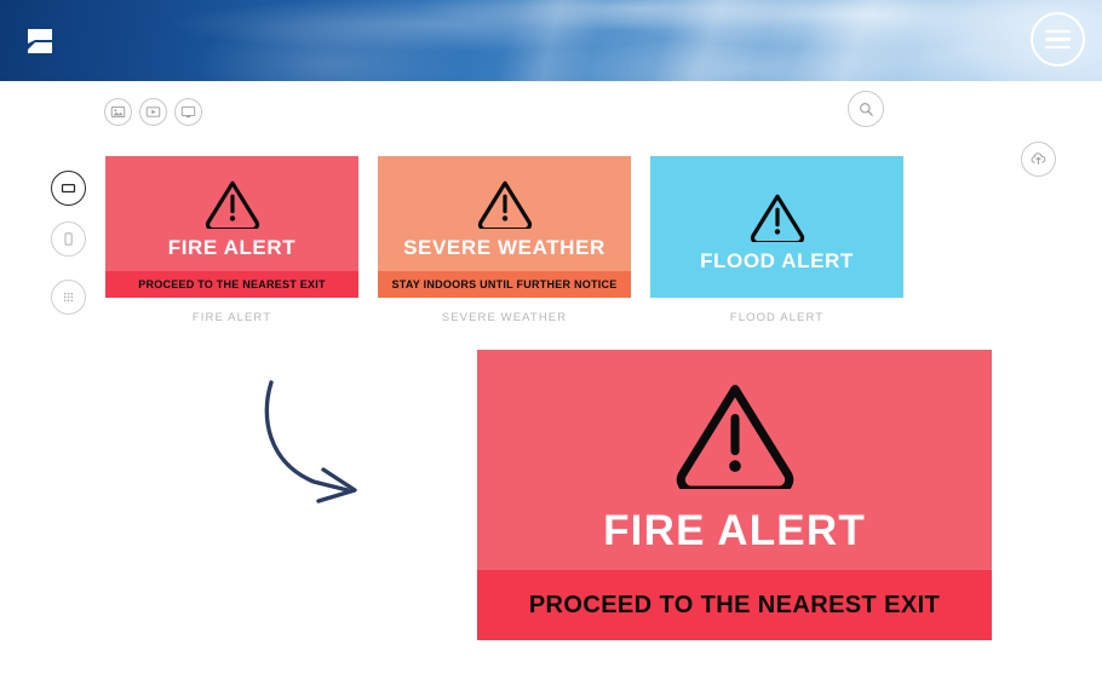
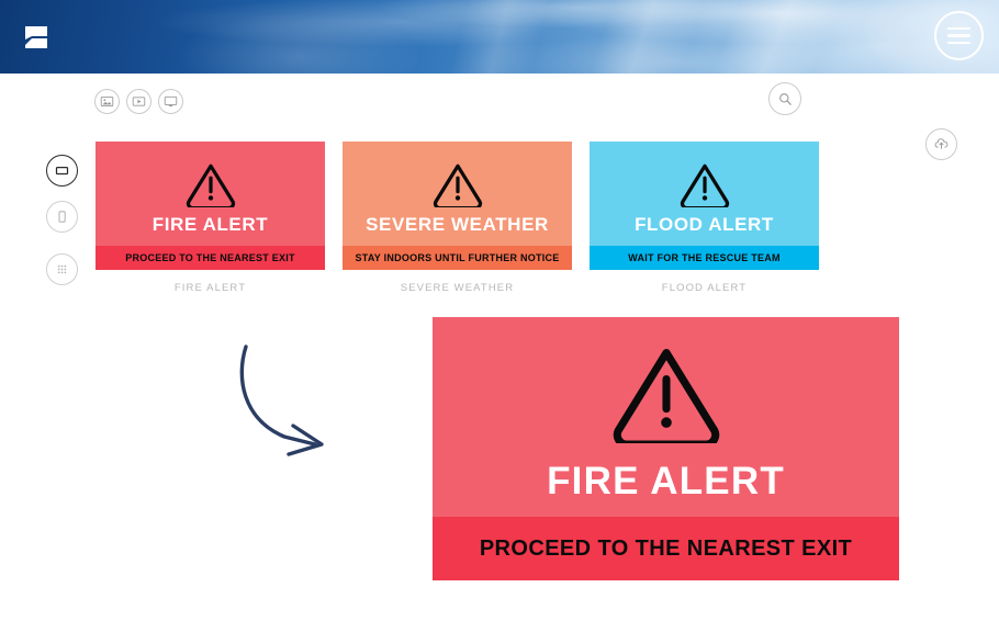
  FIRE ALERT
  PROCEED TO THE NEAREST EXIT
  FIRE ALERT
  SEVERE WEATHER
  STAY INDOORS UNTIL FURTHER NOTICE
  SEVERE WEATHER
  FLOOD ALERT
+ WAIT FOR THE RESCUE TEAM
  FLOOD ALERT
  FIRE ALERT
  PROCEED TO THE NEAREST EXIT
